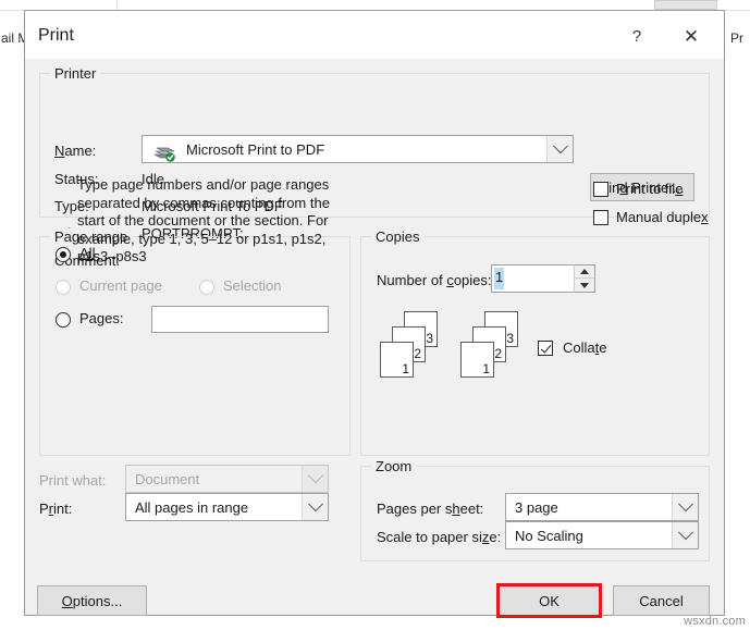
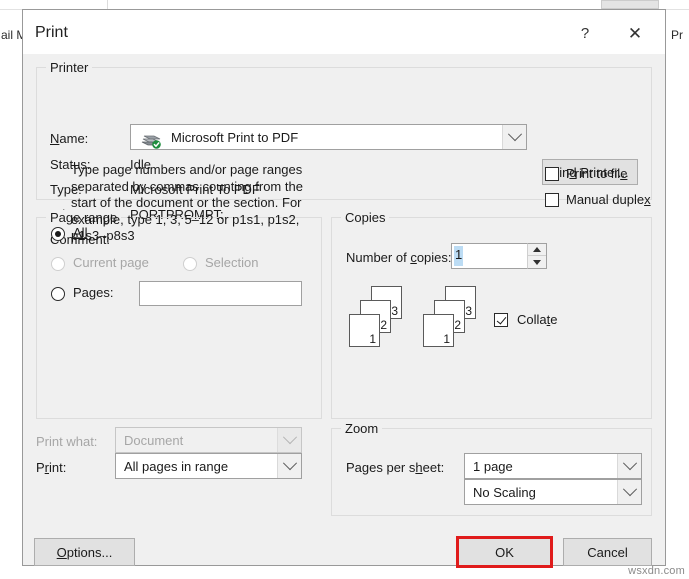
  ail
  Pr
  Print
  ?
  ✕
  Printer
  Name:
  Microsoft Print to PDF
  Status:
  Idle
  Type:
  Microsoft Print To PDF
  PORTPROMPT:
  omment:
  ind Printer...
  Print to file
  Manual duplex
  Page range
  All
  Current page
  Selection
  Pages:
  Type page numbers and/or page ranges separated by commas counting from the start of the document or the section. For example, type 1, 3, 5–12 or p1s1, p1s2, p1s3–p8s3
  Copies
  Number of copies:
  1
  3
  2
  1
  3
  2
  1
  Collate
  Print what:
  Document
  Print:
  All pages in range
  Zoom
  Pages per sheet:
- 3 page
+ 1 page
- Scale to paper size:
  No Scaling
  Options...
  OK
  Cancel
  wsxdn.com
